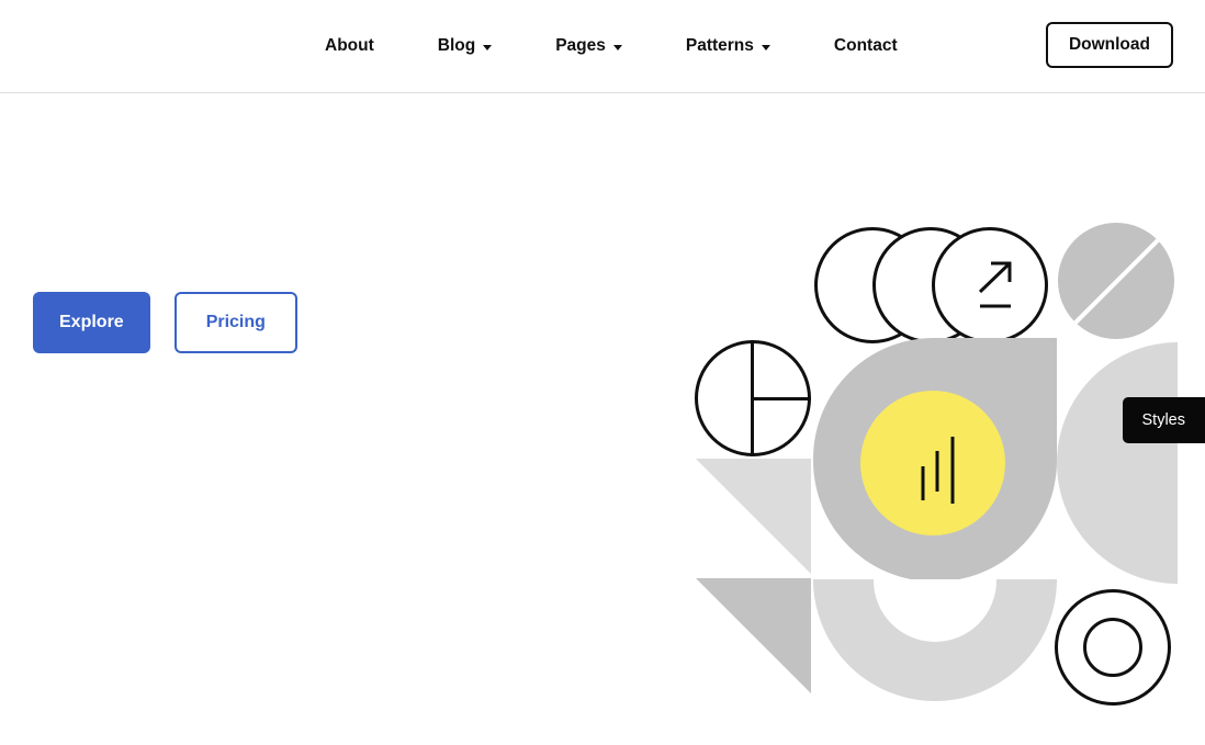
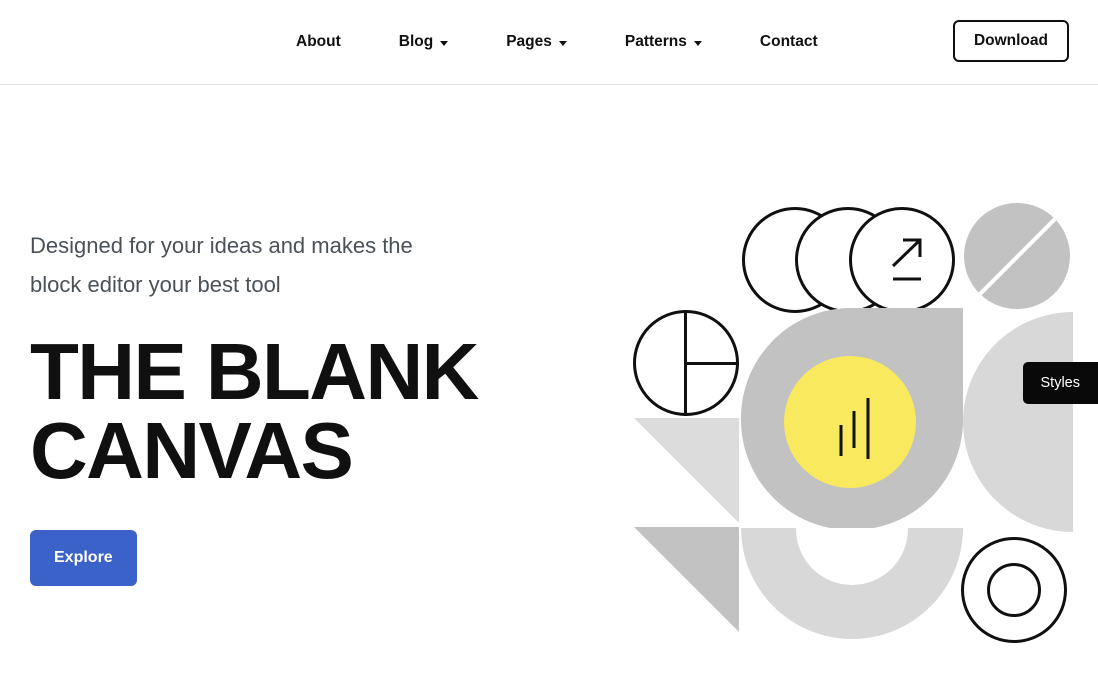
  About
  Blog
  Pages
  Patterns
  Contact
  Download
+ Designed for your ideas and makes the block editor your best tool
+ THE BLANK
+ CANVAS
  Explore
- Pricing
  Styles
